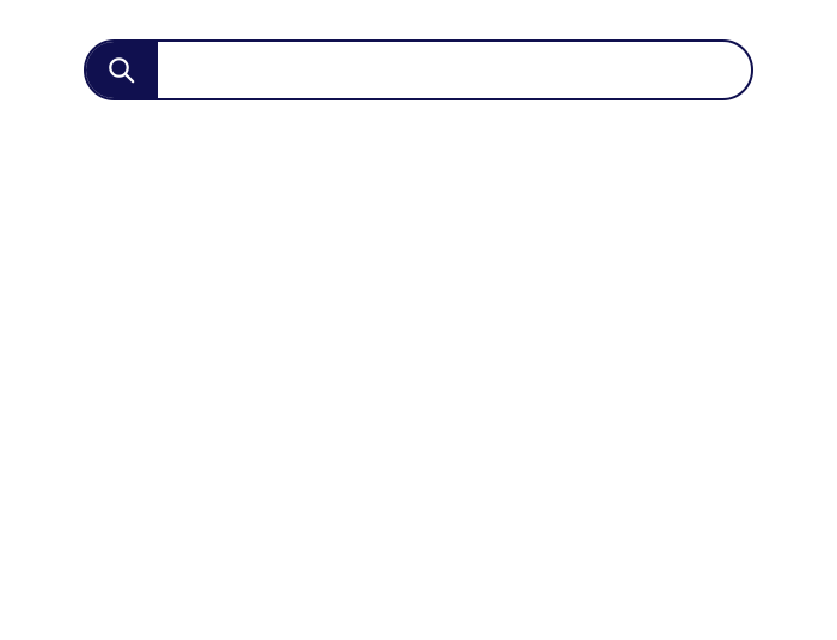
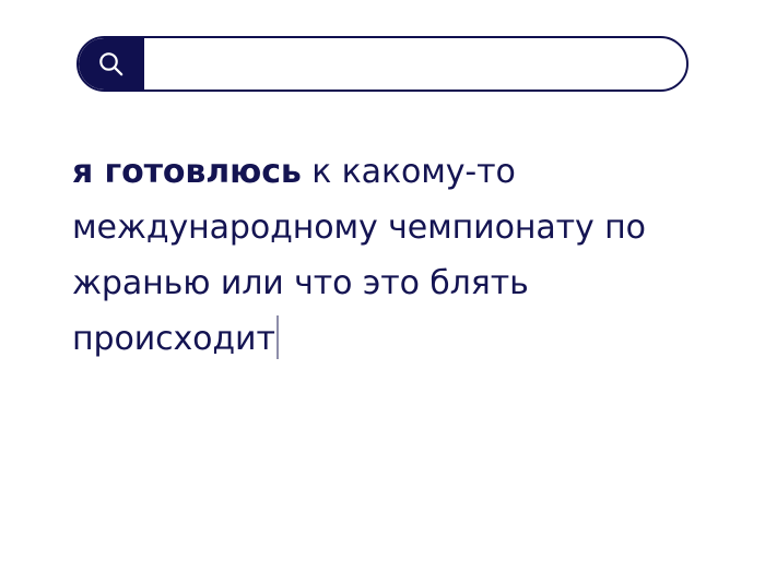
+ я готовлюсь к какому-то международному чемпионату по жранью или что это блять происходит
